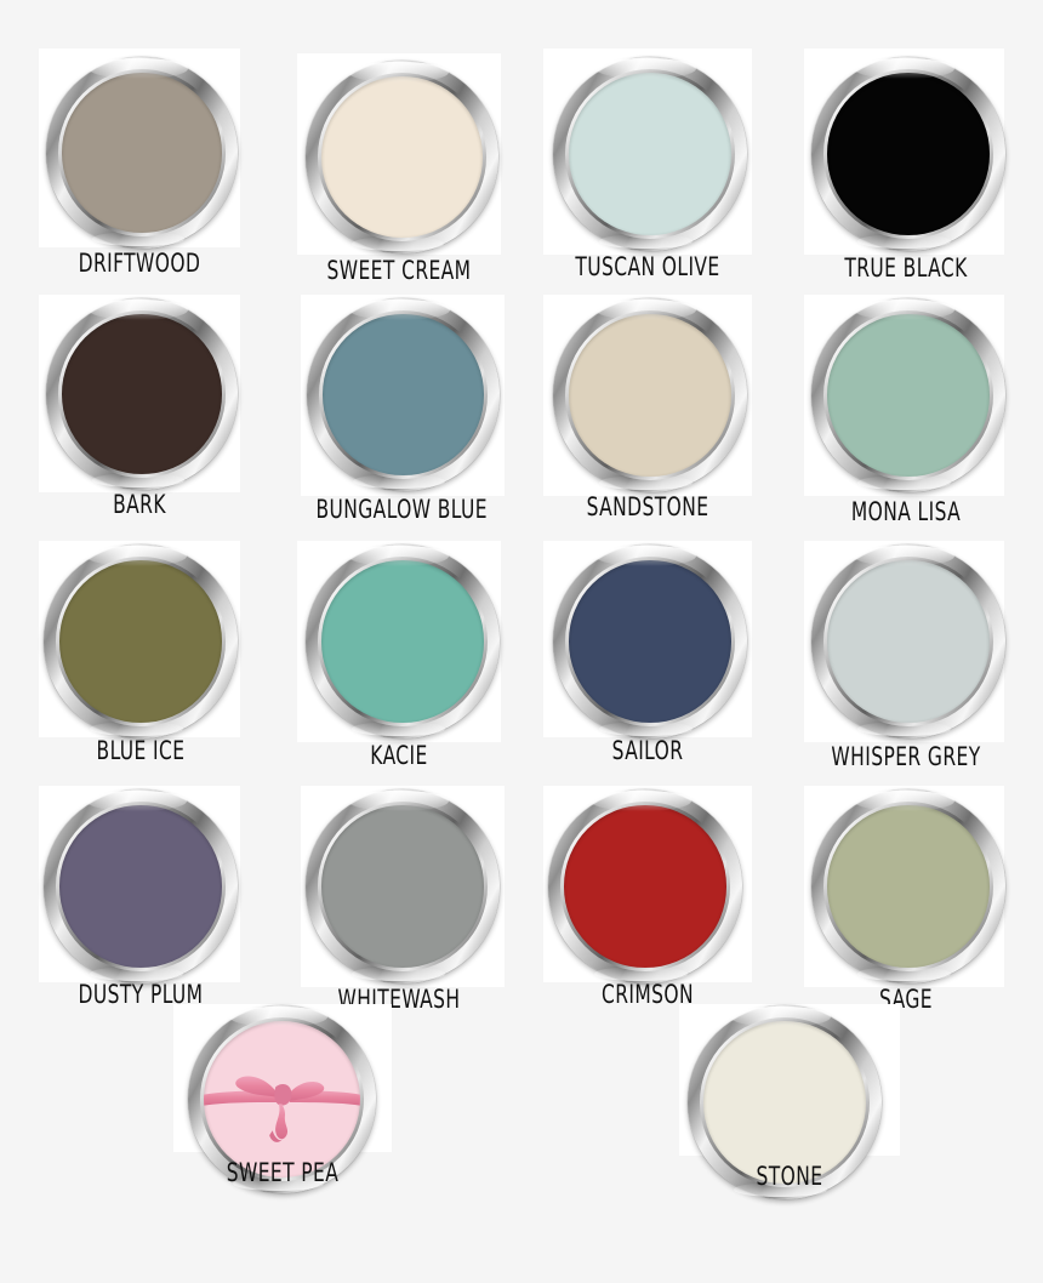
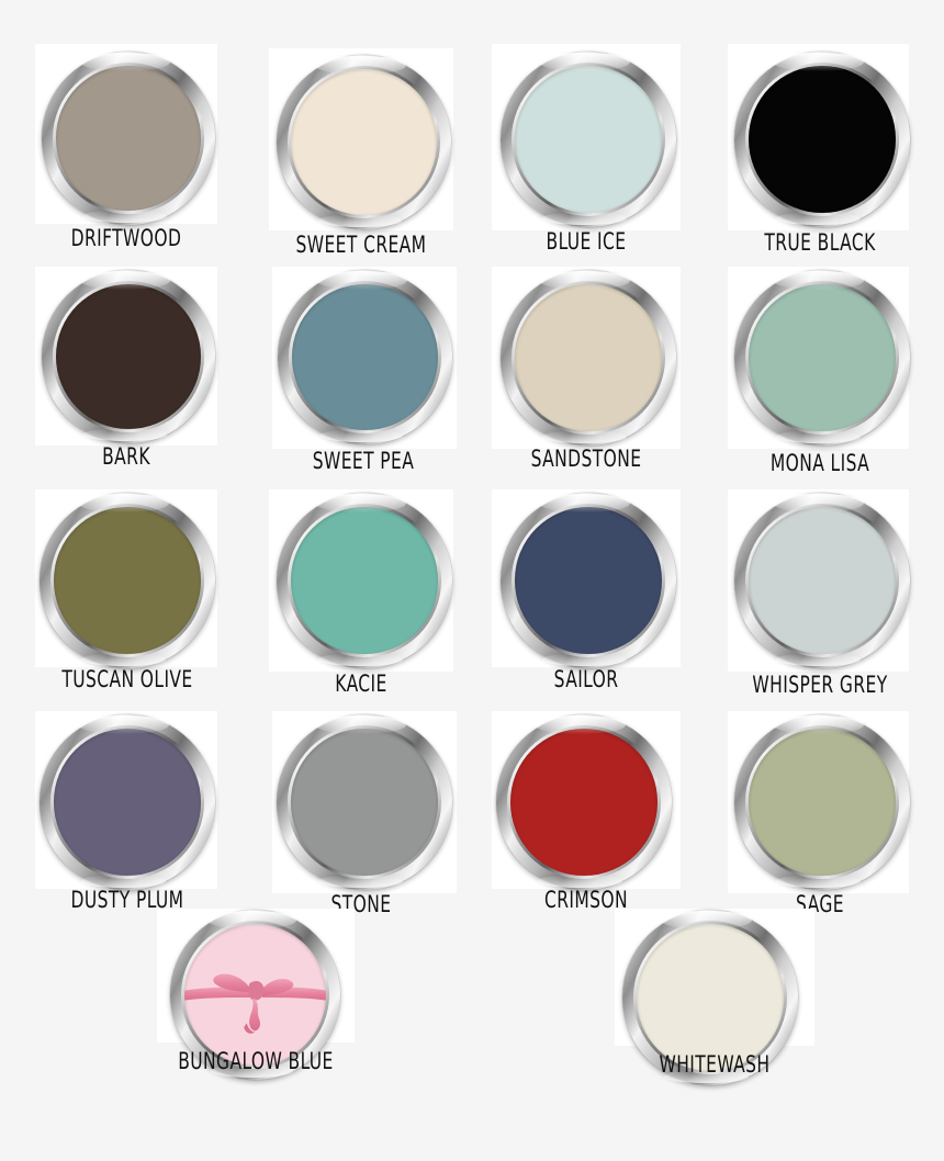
  DRIFTWOOD
  SWEET CREAM
- TUSCAN OLIVE
+ BLUE ICE
  TRUE BLACK
  BARK
- BUNGALOW BLUE
+ SWEET PEA
  SANDSTONE
  MONA LISA
- BLUE ICE
+ TUSCAN OLIVE
  KACIE
  SAILOR
  WHISPER GREY
  DUSTY PLUM
- WHITEWASH
+ STONE
  CRIMSON
  SAGE
- SWEET PEA
+ BUNGALOW BLUE
- STONE
+ WHITEWASH
